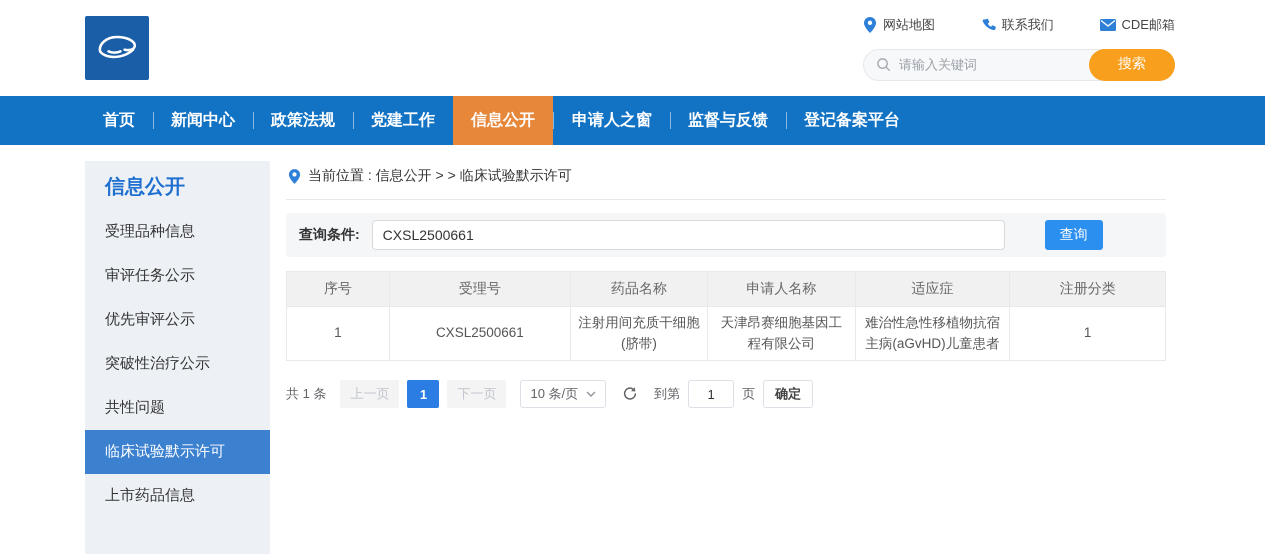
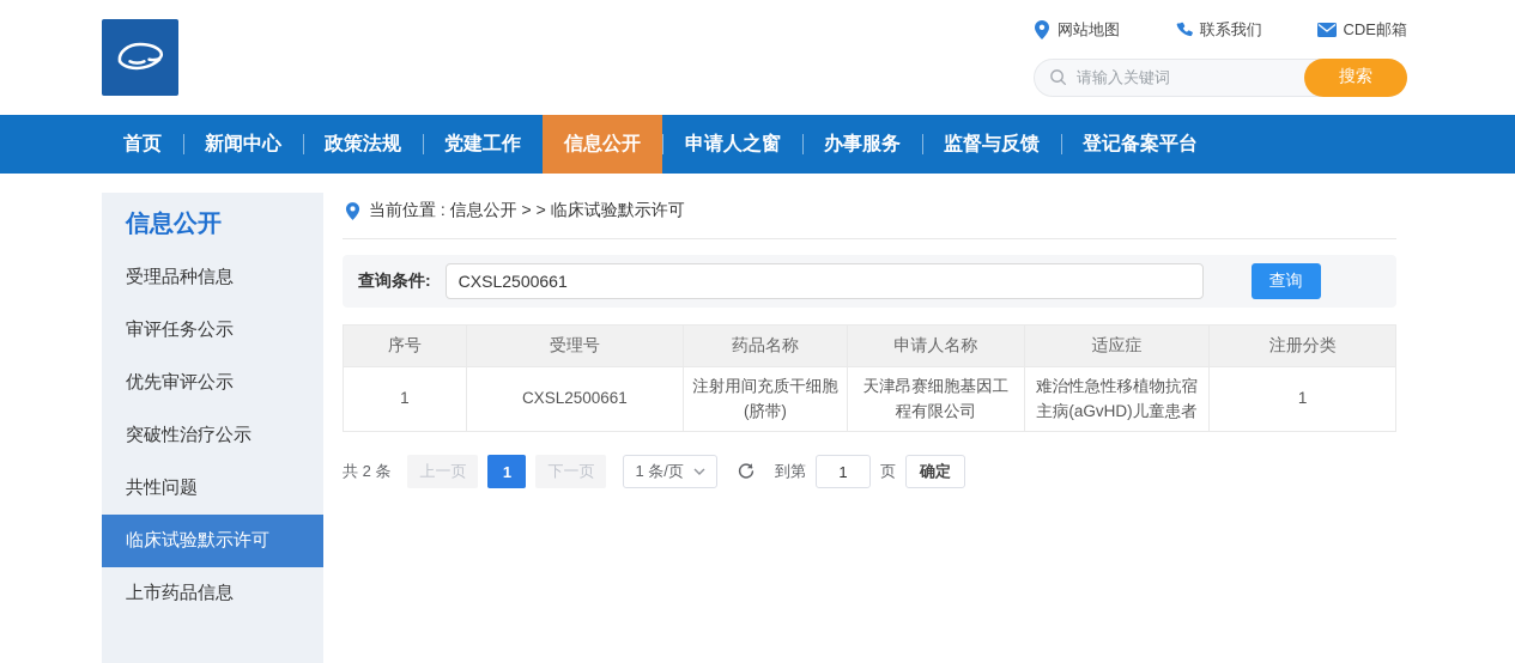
  网站地图
  联系我们
  CDE邮箱
  请输入关键词
  搜索
  首页
  新闻中心
  政策法规
  党建工作
  信息公开
  申请人之窗
+ 办事服务
  监督与反馈
  登记备案平台
  信息公开
  受理品种信息
  审评任务公示
  优先审评公示
  突破性治疗公示
  共性问题
  临床试验默示许可
  上市药品信息
  当前位置 : 信息公开 > > 临床试验默示许可
  查询条件:
  CXSL2500661
  查询
  序号	受理号	药品名称	申请人名称	适应症	注册分类
  1	CXSL2500661	注射用间充质干细胞(脐带)	天津昂赛细胞基因工程有限公司	难治性急性移植物抗宿主病(aGvHD)儿童患者	1
- 共 1 条
+ 共 2 条
  上一页
  1
  下一页
- 10 条/页
+ 1 条/页
  到第
  1
  页
  确定
